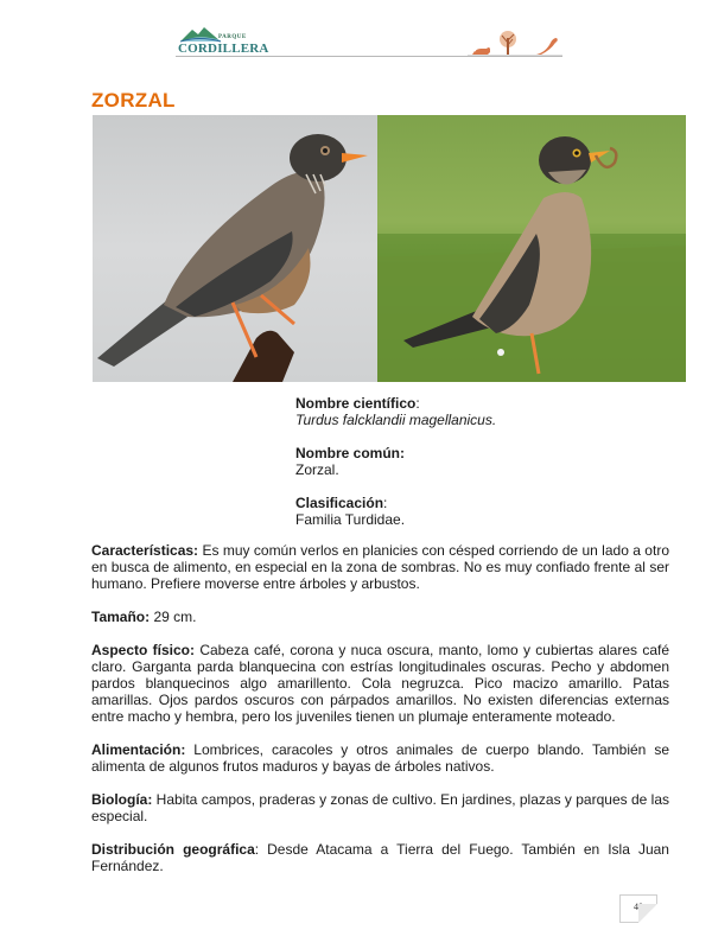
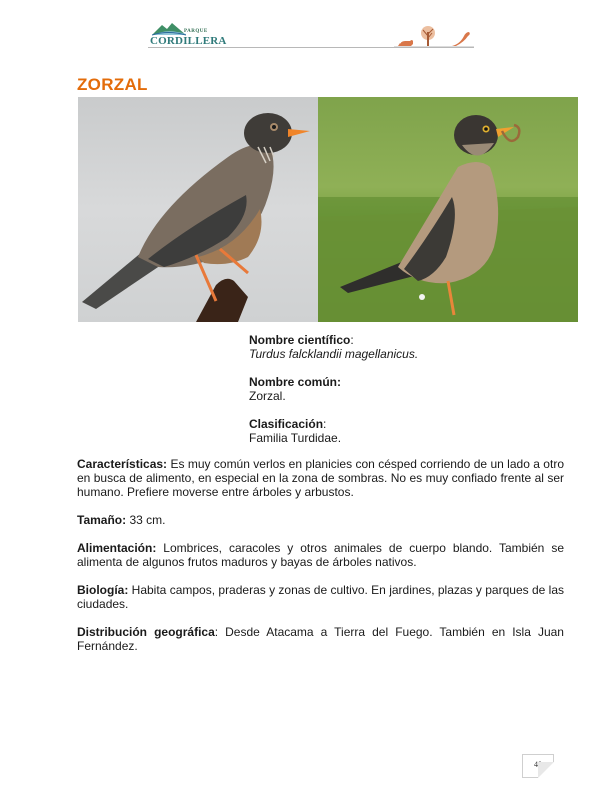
  CORDILLERA
  ZORZAL
  Nombre científico:
  Turdus falcklandii magellanicus.
  Nombre común:
  Zorzal.
  Clasificación:
  Familia Turdidae.
  Características: Es muy común verlos en planicies con césped corriendo de un lado a otro en busca de alimento, en especial en la zona de sombras. No es muy confiado frente al ser humano. Prefiere moverse entre árboles y arbustos.
- Tamaño: 29 cm.
+ Tamaño: 33 cm.
- Aspecto físico: Cabeza café, corona y nuca oscura, manto, lomo y cubiertas alares café claro. Garganta parda blanquecina con estrías longitudinales oscuras. Pecho y abdomen pardos blanquecinos algo amarillento. Cola negruzca. Pico macizo amarillo. Patas amarillas. Ojos pardos oscuros con párpados amarillos. No existen diferencias externas entre macho y hembra, pero los juveniles tienen un plumaje enteramente moteado.
  Alimentación: Lombrices, caracoles y otros animales de cuerpo blando. También se alimenta de algunos frutos maduros y bayas de árboles nativos.
- Biología: Habita campos, praderas y zonas de cultivo. En jardines, plazas y parques de las especial.
+ Biología: Habita campos, praderas y zonas de cultivo. En jardines, plazas y parques de las ciudades.
  Distribución geográfica: Desde Atacama a Tierra del Fuego. También en Isla Juan Fernández.
  49
